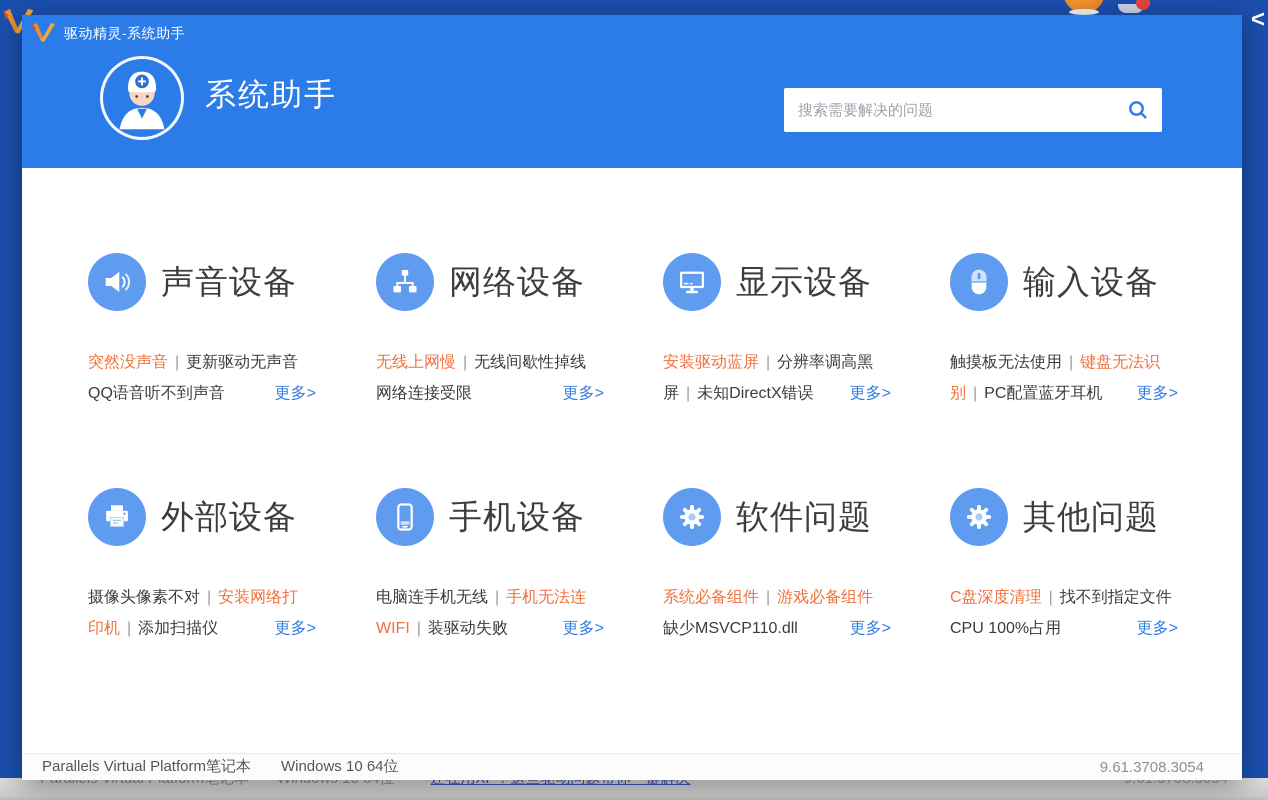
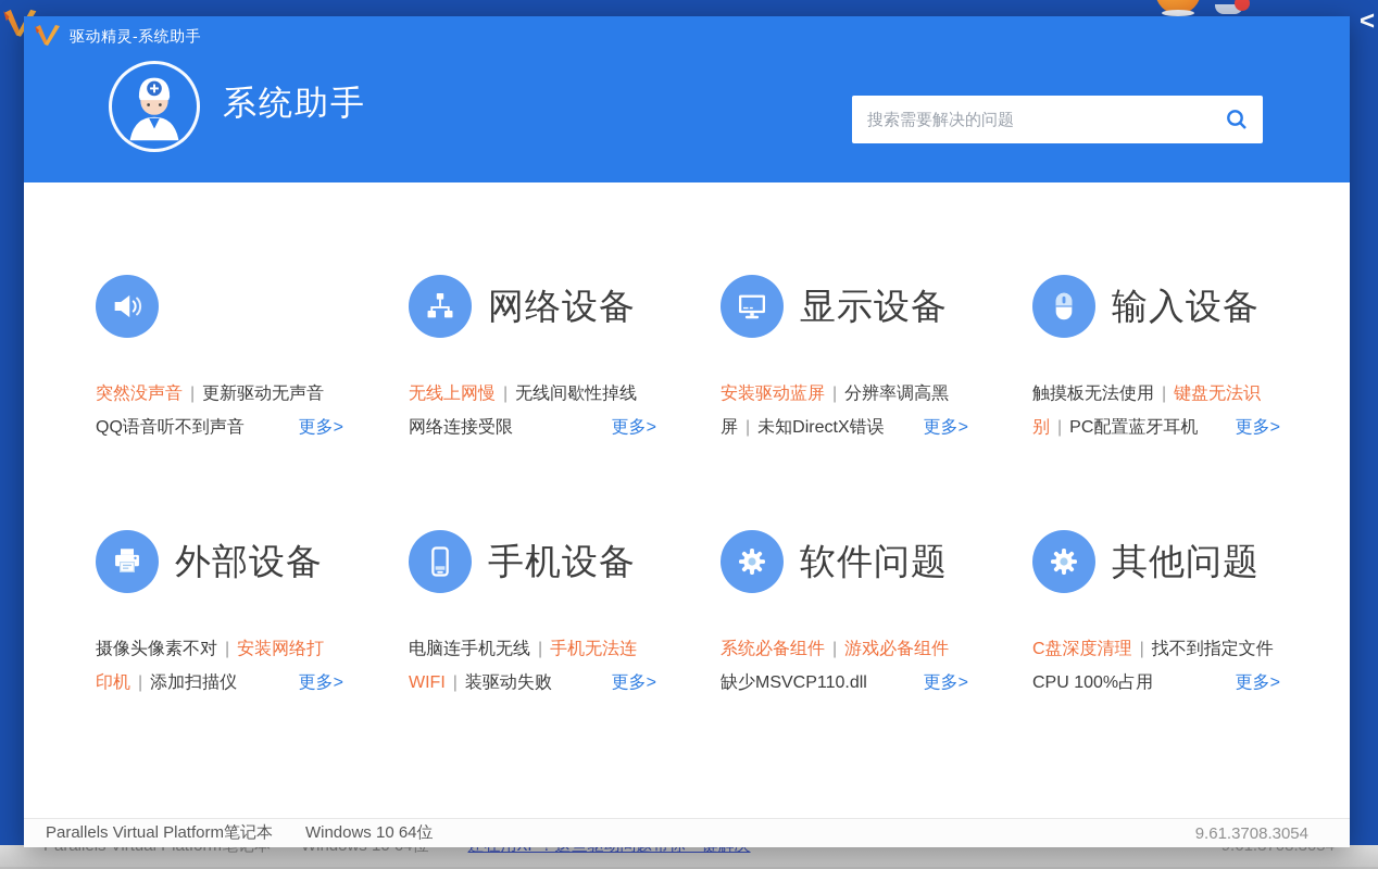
  <
  驱动精灵-系统助手
  系统助手
  搜索需要解决的问题
- 声音设备
  突然没声音 | 更新驱动无声音
  QQ语音听不到声音
  更多>
  网络设备
  无线上网慢 | 无线间歇性掉线
  网络连接受限
  更多>
  显示设备
  安装驱动蓝屏 | 分辨率调高黑
  屏 | 未知DirectX错误
  更多>
  输入设备
  触摸板无法使用 | 键盘无法识
  别 | PC配置蓝牙耳机
  更多>
  外部设备
  摄像头像素不对 | 安装网络打
  印机 | 添加扫描仪
  更多>
  手机设备
  电脑连手机无线 | 手机无法连
  WIFI | 装驱动失败
  更多>
  软件问题
  系统必备组件 | 游戏必备组件
  缺少MSVCP110.dll
  更多>
  其他问题
  C盘深度清理 | 找不到指定文件
  CPU 100%占用
  更多>
  Parallels Virtual Platform笔记本
  Windows 10 64位
  9.61.3708.3054
